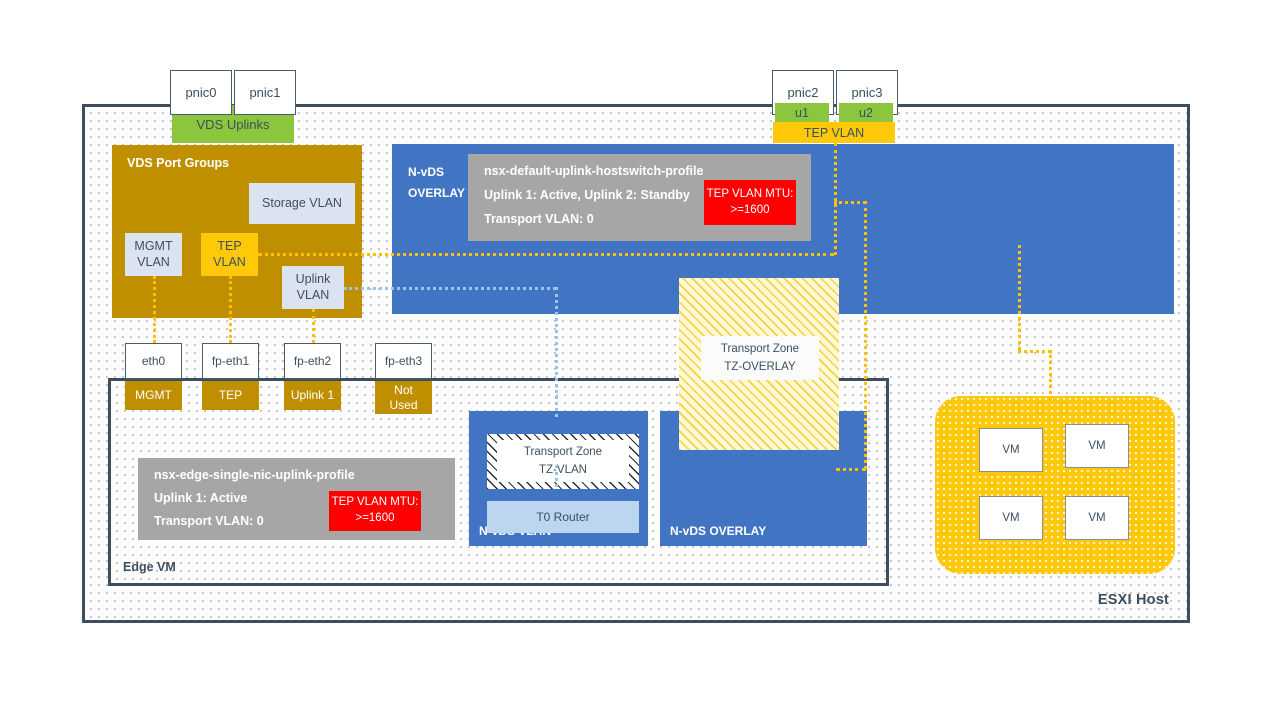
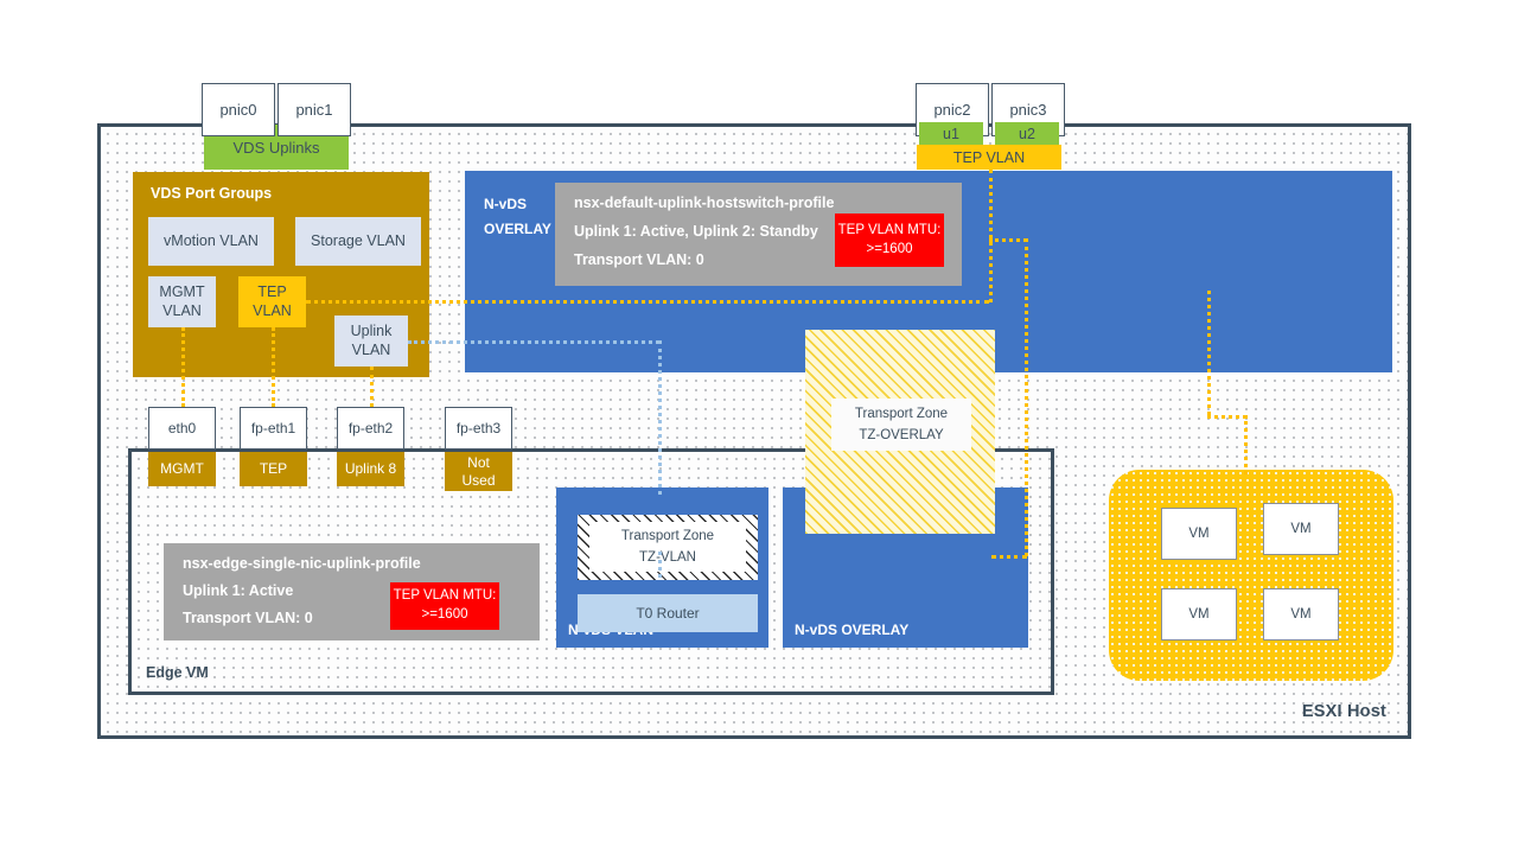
  pnic0
  pnic1
  pnic2
  pnic3
  ESXI Host
  VDS Uplinks
  u1
  u2
  TEP VLAN
  VDS Port Groups
+ vMotion VLAN
  Storage VLAN
  MGMT
  VLAN
  TEP
  VLAN
  Uplink
  VLAN
  N-vDS
  OVERLAY
  nsx-default-uplink-hostswitch-profile
  Uplink 1: Active, Uplink 2: Standby
  Transport VLAN: 0
  TEP VLAN MTU:
  >=1600
  Transport Zone
  TZ-OVERLAY
  eth0
  MGMT
  fp-eth1
  TEP
  fp-eth2
- Uplink 1
+ Uplink 8
  fp-eth3
  Not
  Used
  Edge VM
  nsx-edge-single-nic-uplink-profile
  Uplink 1: Active
  Transport VLAN: 0
  TEP VLAN MTU:
  >=1600
  Transport Zone
  TZ-VLAN
  T0 Router
  N-vDS OVERLAY
  VM
  VM
  VM
  VM
